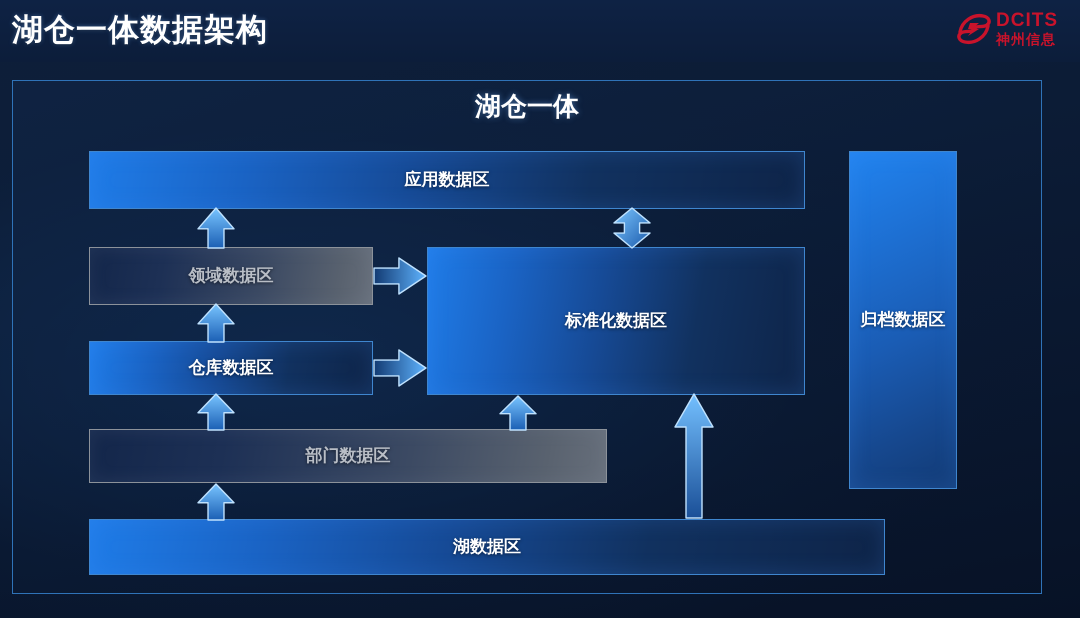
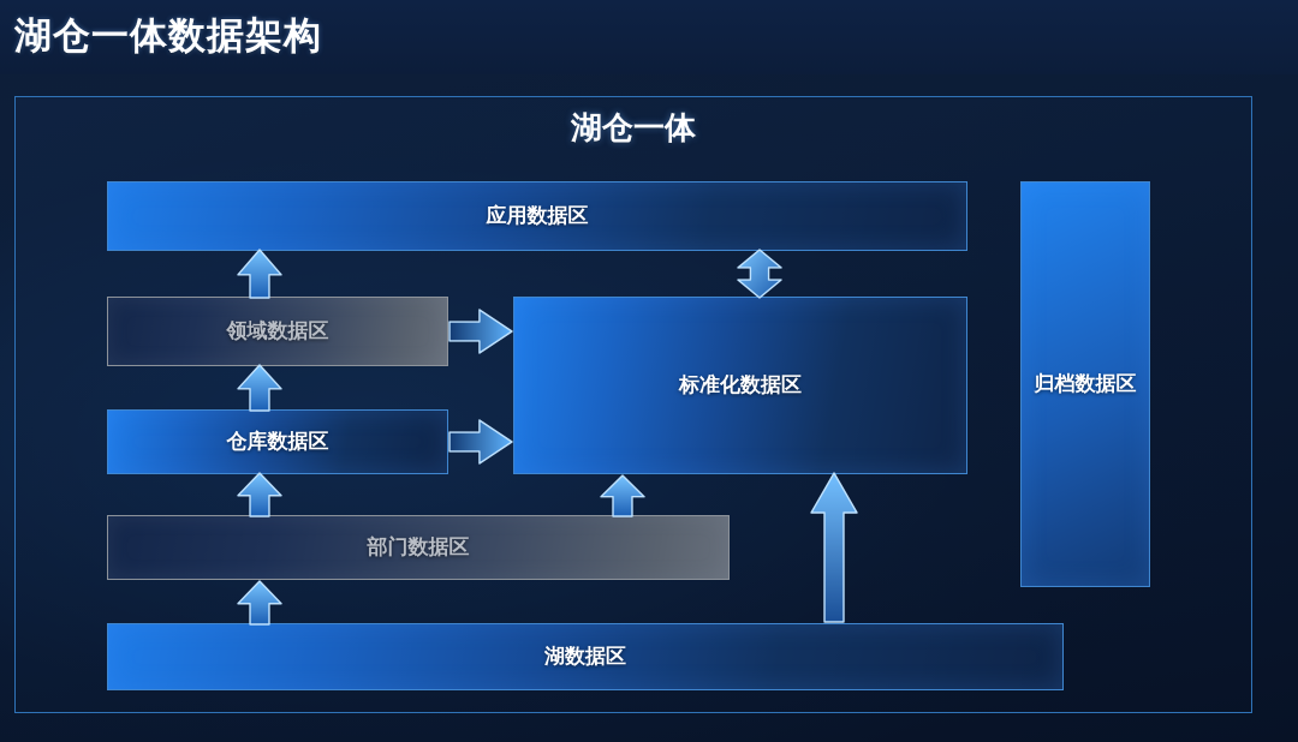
  湖仓一体数据架构
- DCITS
- 神州信息
  湖仓一体
  应用数据区
  领域数据区
  仓库数据区
  部门数据区
  湖数据区
  标准化数据区
  归档数据区
